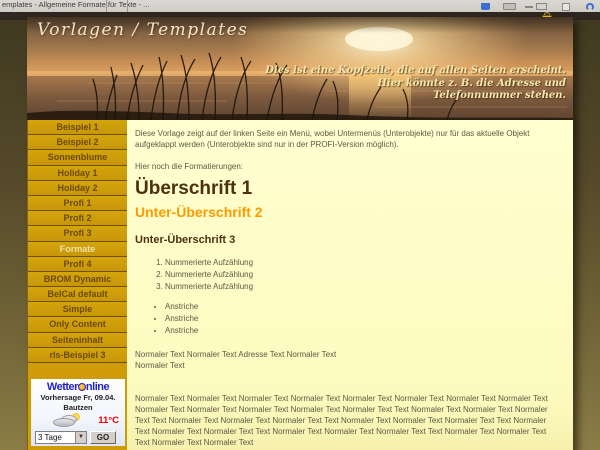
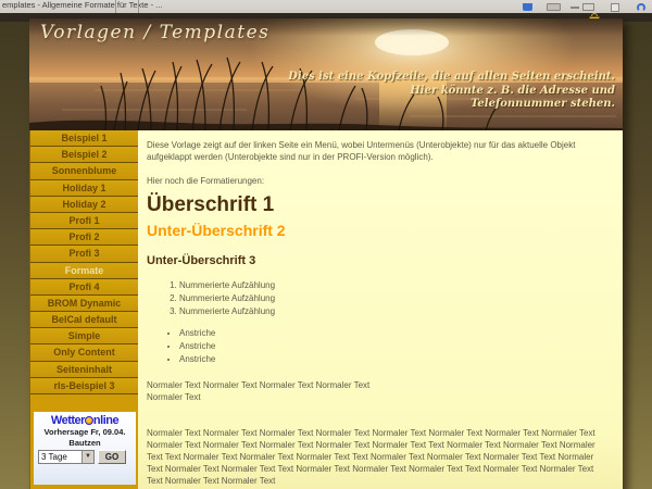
  emplates - Allgemeine Formate für Texte - ...
  Vorlagen / Templates
  Dies ist eine Kopfzeile, die auf allen Seiten erscheint.
  Hier könnte z. B. die Adresse und
  Telefonnummer stehen.
  Beispiel 1
  Beispiel 2
  Sonnenblume
  Holiday 1
  Holiday 2
  Profi 1
  Profi 2
  Profi 3
  Formate
  Profi 4
  BROM Dynamic
  BelCal default
  Simple
  Only Content
  Seiteninhalt
  rls-Beispiel 3
  Wetter nline
  Vorhersage Fr, 09.04.
  Bautzen
- 11°C
  3 Tage
  GO
  Diese Vorlage zeigt auf der linken Seite ein Menü, wobei Untermenüs (Unterobjekte) nur für das aktuelle Objekt aufgeklappt werden (Unterobjekte sind nur in der PROFI-Version möglich).
  Hier noch die Formatierungen:
  Überschrift 1
  Unter-Überschrift 2
  Unter-Überschrift 3
  Nummerierte Aufzählung
  Nummerierte Aufzählung
  Nummerierte Aufzählung
  Anstriche
  Anstriche
  Anstriche
- Normaler Text Normaler Text Adresse Text Normaler Text
+ Normaler Text Normaler Text Normaler Text Normaler Text
  Normaler Text
  Normaler Text Normaler Text Normaler Text Normaler Text Normaler Text Normaler Text Normaler Text Normaler Text Normaler Text Normaler Text Normaler Text Normaler Text Normaler Text Text Normaler Text Normaler Text Normaler Text Text Normaler Text Normaler Text Normaler Text Text Normaler Text Normaler Text Normaler Text Text Normaler Text Normaler Text Normaler Text Text Normaler Text Normaler Text Normaler Text Text Normaler Text Normaler Text Text Normaler Text Normaler Text
